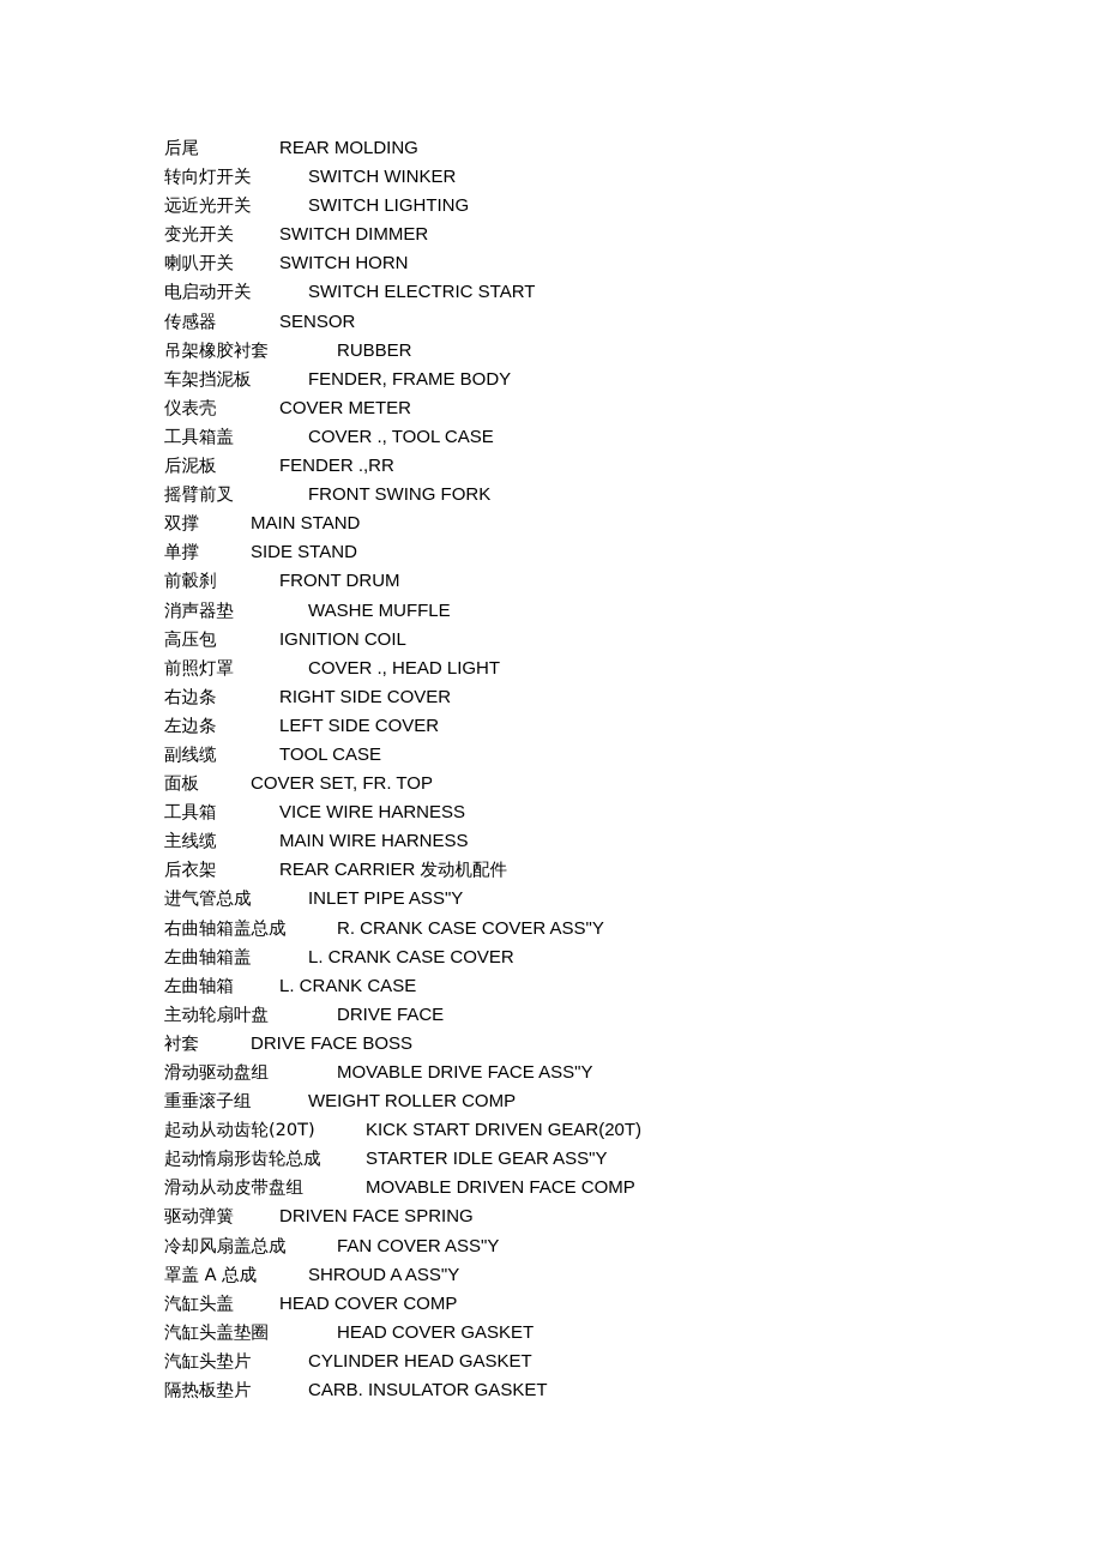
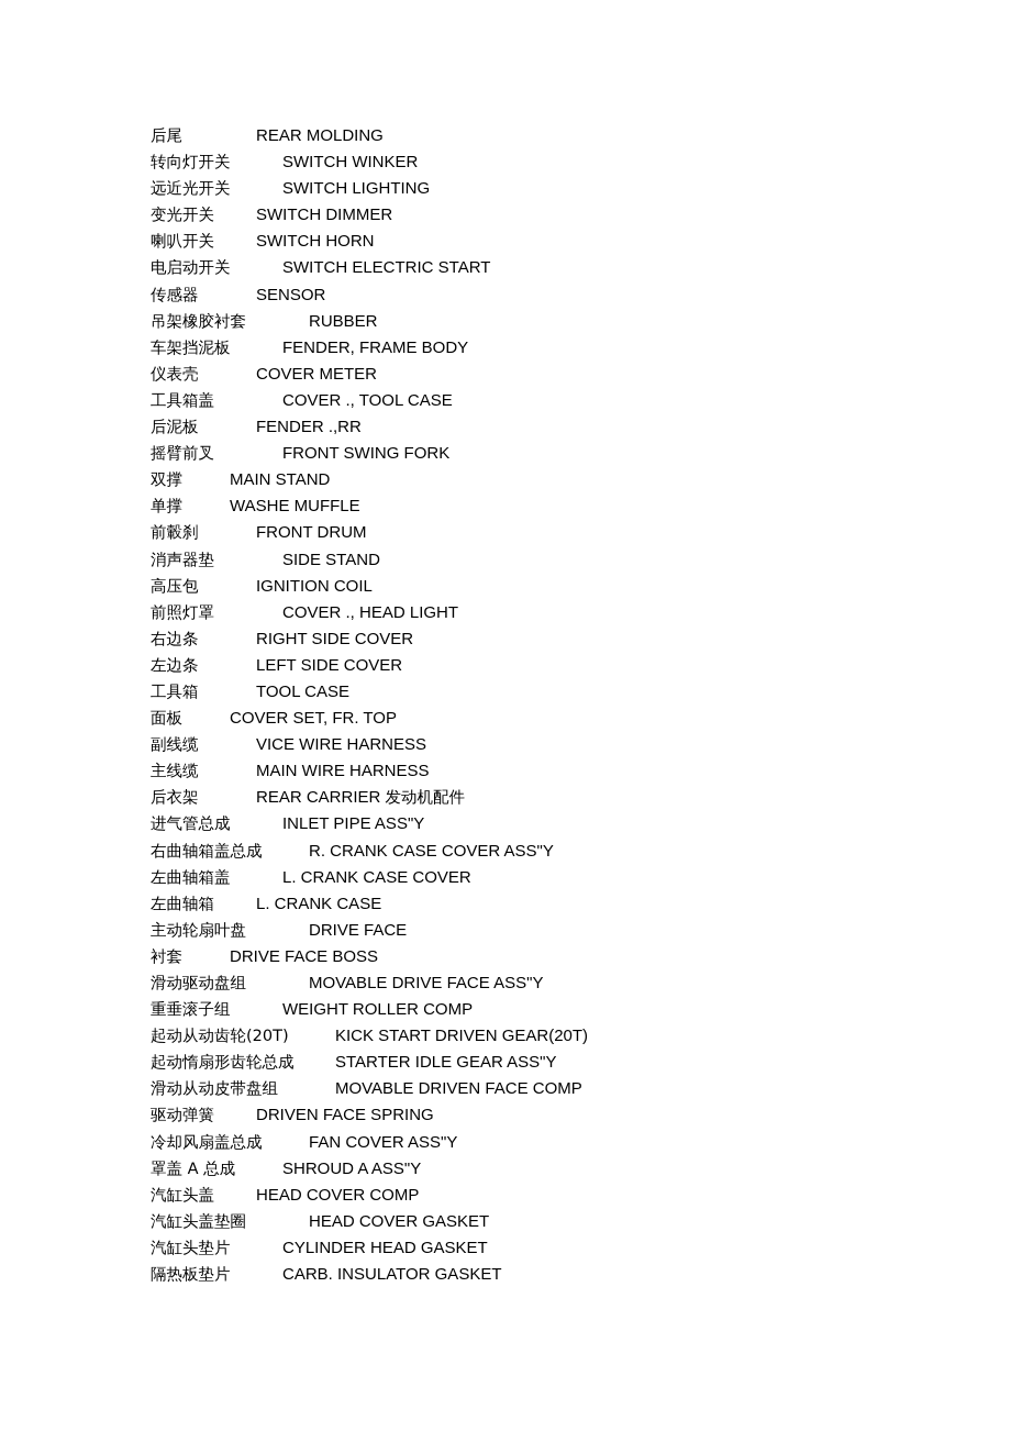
  后尾 REAR MOLDING
  转向灯开关 SWITCH WINKER
  远近光开关 SWITCH LIGHTING
  变光开关 SWITCH DIMMER
  喇叭开关 SWITCH HORN
  电启动开关 SWITCH ELECTRIC START
  传感器 SENSOR
  吊架橡胶衬套 RUBBER
  车架挡泥板 FENDER, FRAME BODY
  仪表壳 COVER METER
  工具箱盖 COVER ., TOOL CASE
  后泥板 FENDER .,RR
  摇臂前叉 FRONT SWING FORK
  双撑 MAIN STAND
- 单撑 SIDE STAND
+ 单撑 WASHE MUFFLE
  前轂刹 FRONT DRUM
- 消声器垫 WASHE MUFFLE
+ 消声器垫 SIDE STAND
  高压包 IGNITION COIL
  前照灯罩 COVER ., HEAD LIGHT
  右边条 RIGHT SIDE COVER
  左边条 LEFT SIDE COVER
- 副线缆 TOOL CASE
+ 工具箱 TOOL CASE
  面板 COVER SET, FR. TOP
- 工具箱 VICE WIRE HARNESS
+ 副线缆 VICE WIRE HARNESS
  主线缆 MAIN WIRE HARNESS
  后衣架 REAR CARRIER 发动机配件
  进气管总成 INLET PIPE ASS"Y
  右曲轴箱盖总成 R. CRANK CASE COVER ASS"Y
  左曲轴箱盖 L. CRANK CASE COVER
  左曲轴箱 L. CRANK CASE
  主动轮扇叶盘 DRIVE FACE
  衬套 DRIVE FACE BOSS
  滑动驱动盘组 MOVABLE DRIVE FACE ASS"Y
  重垂滚子组 WEIGHT ROLLER COMP
  起动从动齿轮(20T) KICK START DRIVEN GEAR(20T)
  起动惰扇形齿轮总成 STARTER IDLE GEAR ASS"Y
  滑动从动皮带盘组 MOVABLE DRIVEN FACE COMP
  驱动弹簧 DRIVEN FACE SPRING
  冷却风扇盖总成 FAN COVER ASS"Y
  罩盖 A 总成 SHROUD A ASS"Y
  汽缸头盖 HEAD COVER COMP
  汽缸头盖垫圈 HEAD COVER GASKET
  汽缸头垫片 CYLINDER HEAD GASKET
  隔热板垫片 CARB. INSULATOR GASKET
